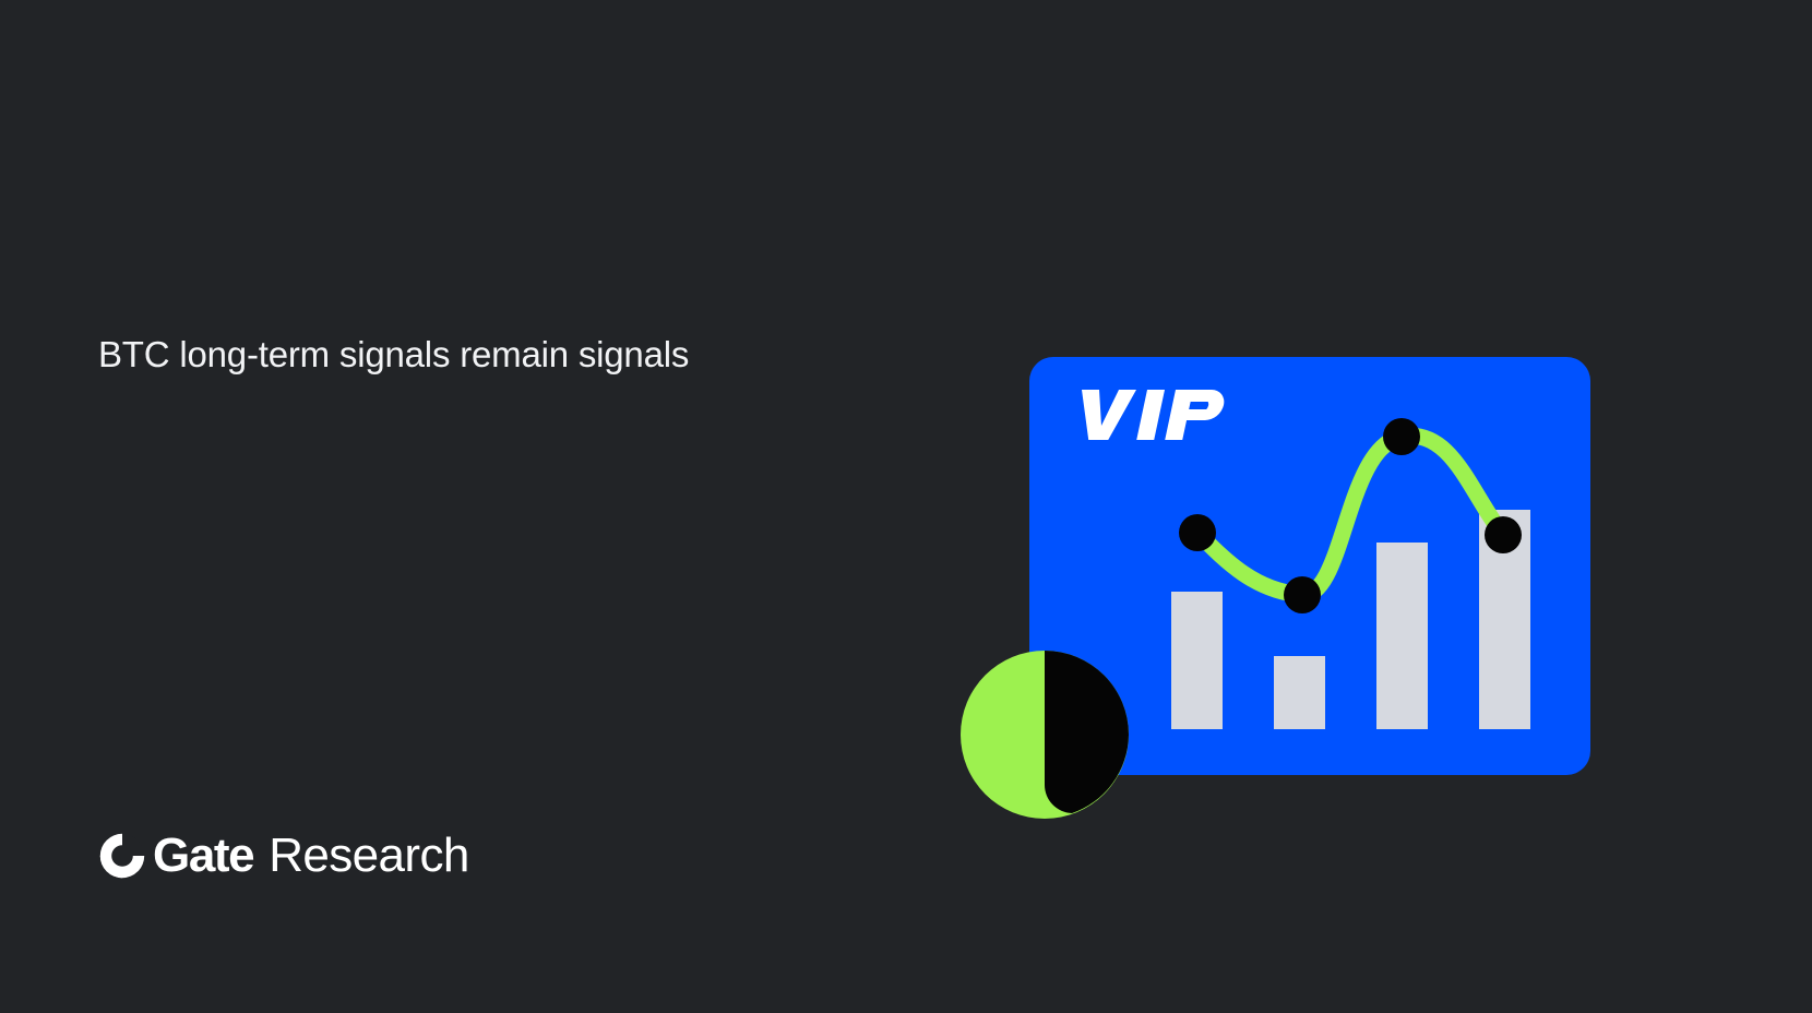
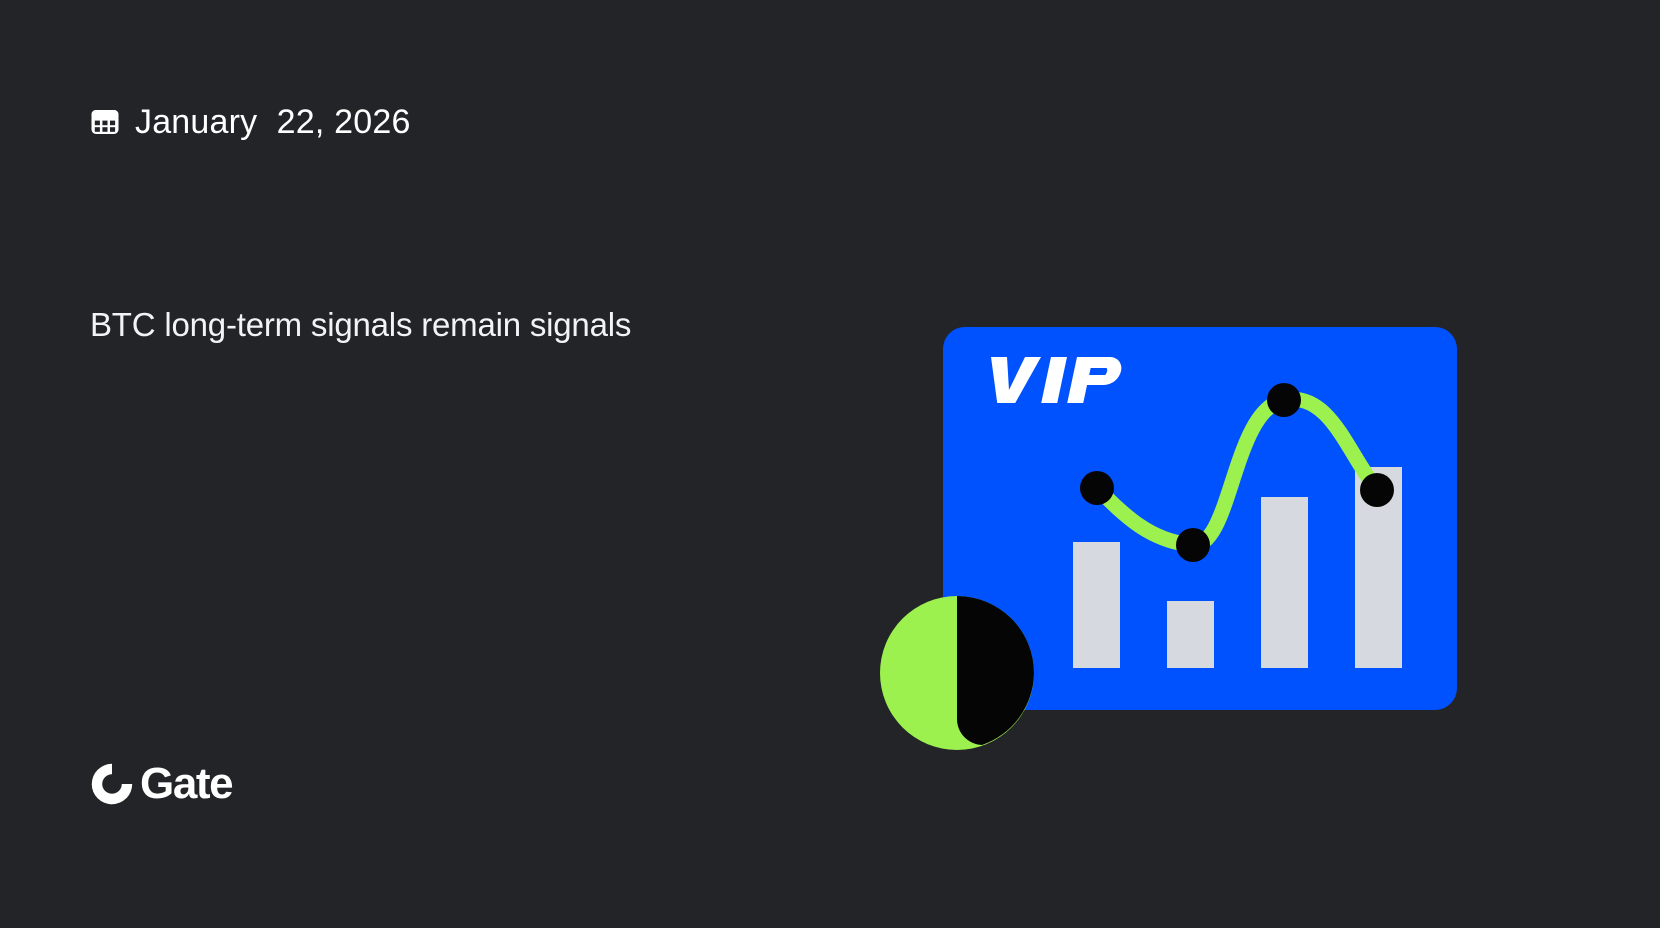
+ January 22, 2026
  BTC long-term signals remain signals
  Gate
- Research
